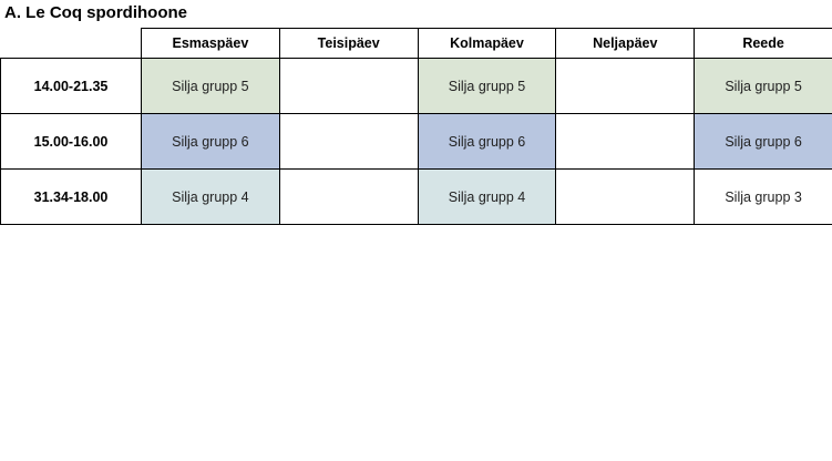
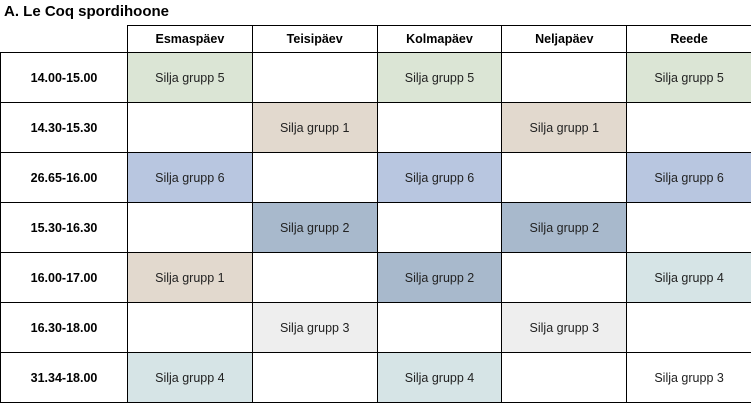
  A. Le Coq spordihoone
  	Esmaspäev	Teisipäev	Kolmapäev	Neljapäev	Reede
- 14.00-21.35	Silja grupp 5		Silja grupp 5		Silja grupp 5
+ 14.00-15.00	Silja grupp 5		Silja grupp 5		Silja grupp 5
+ 14.30-15.30		Silja grupp 1		Silja grupp 1
- 15.00-16.00	Silja grupp 6		Silja grupp 6		Silja grupp 6
+ 26.65-16.00	Silja grupp 6		Silja grupp 6		Silja grupp 6
+ 15.30-16.30		Silja grupp 2		Silja grupp 2
+ 16.00-17.00	Silja grupp 1		Silja grupp 2		Silja grupp 4
+ 16.30-18.00		Silja grupp 3		Silja grupp 3
  31.34-18.00	Silja grupp 4		Silja grupp 4		Silja grupp 3
